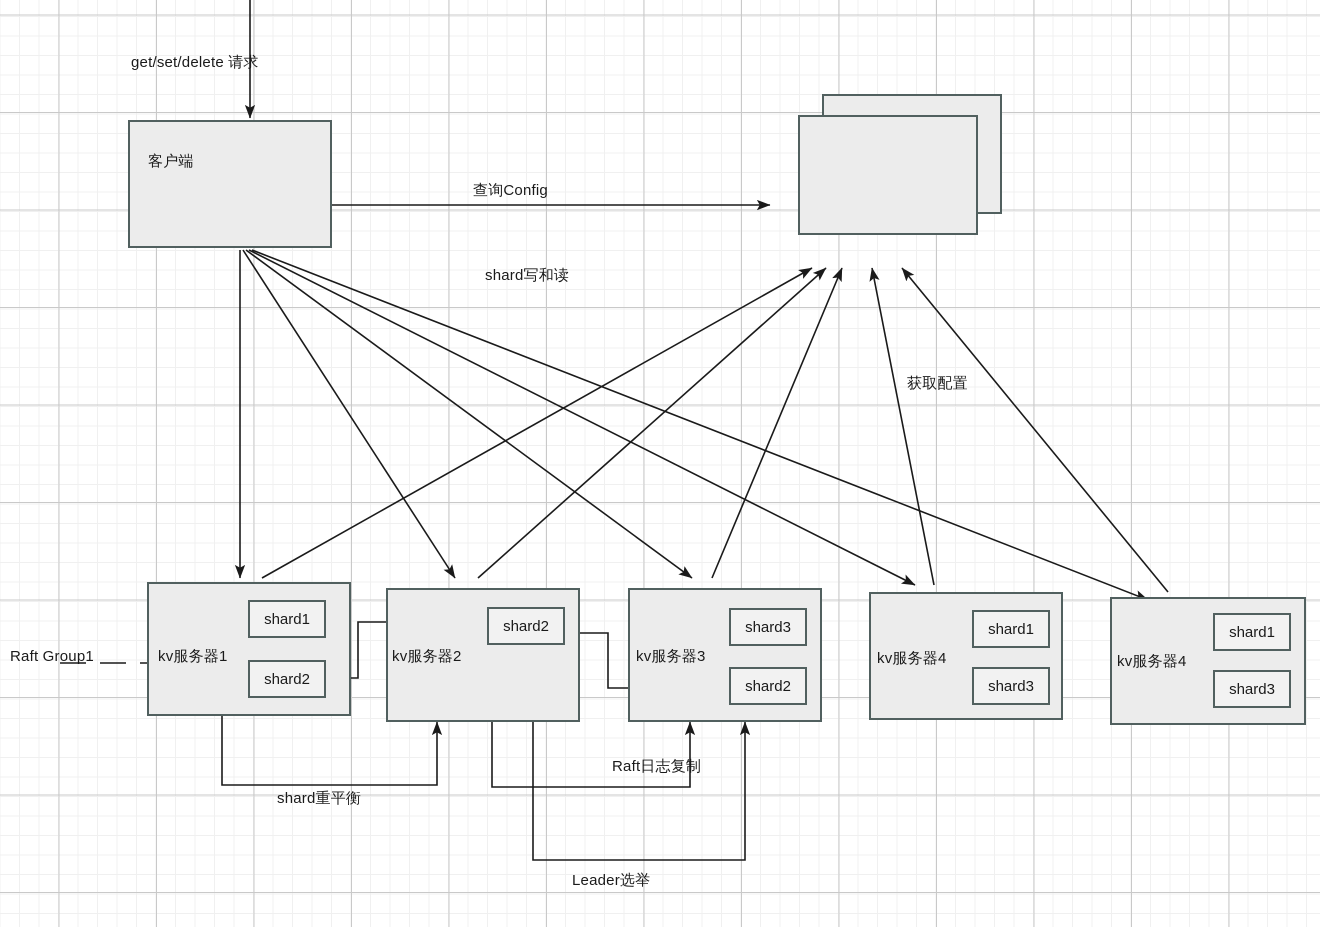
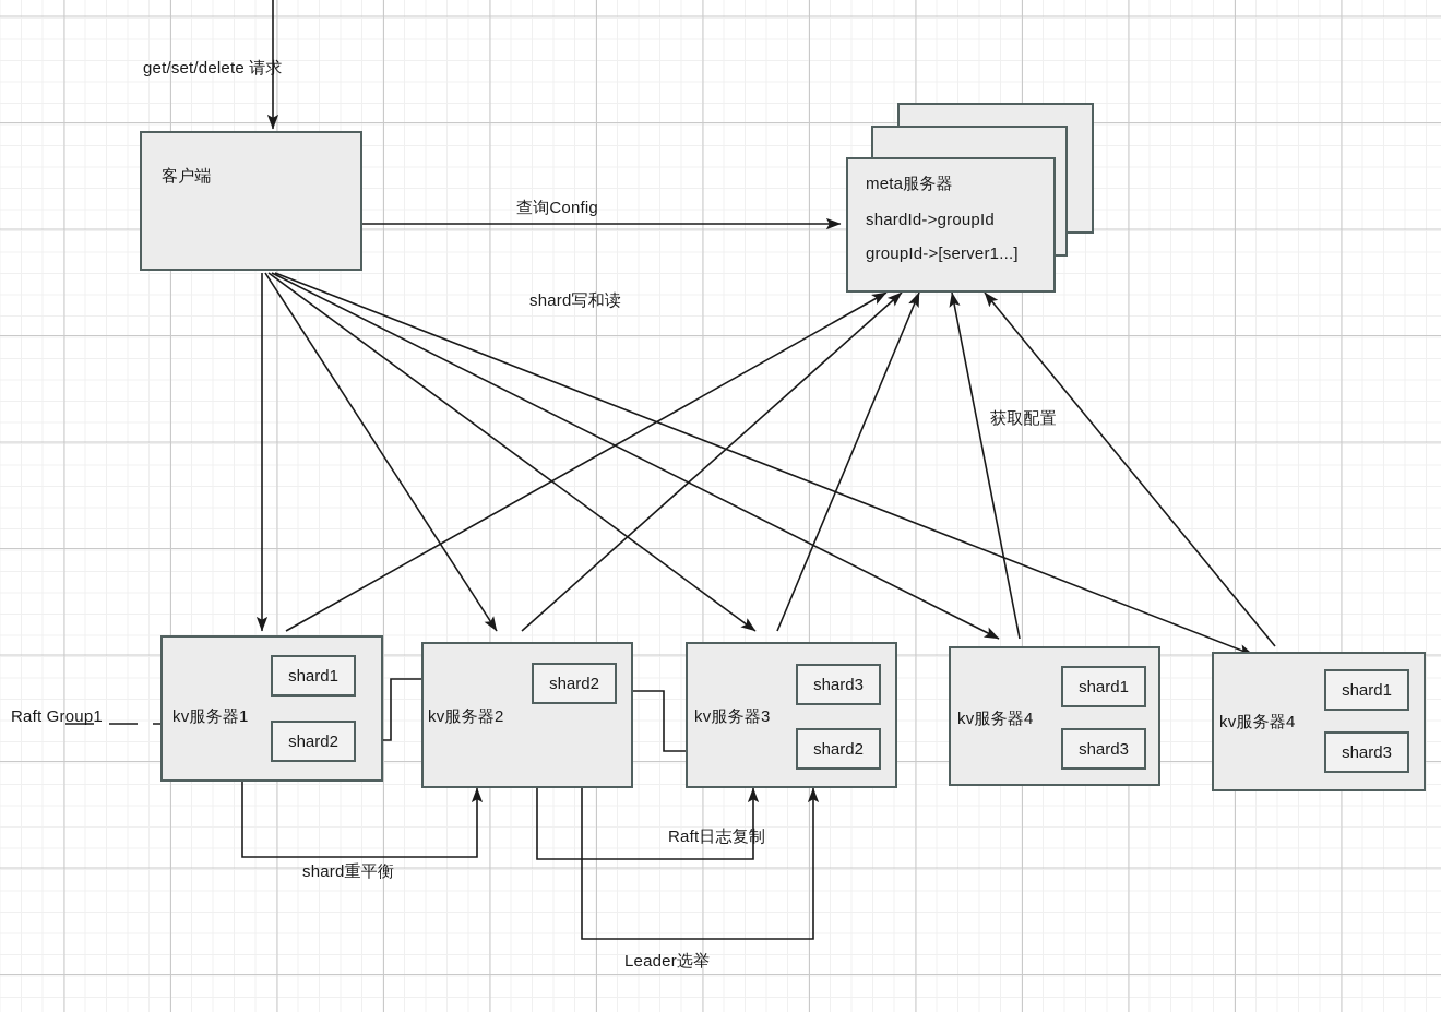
  客户端
+ meta服务器
+ shardId->groupId
+ groupId->[server1...]
  kv服务器1
  shard1
  shard2
  kv服务器2
  shard2
  kv服务器3
  shard3
  shard2
  kv服务器4
  shard1
  shard3
  kv服务器4
  shard1
  shard3
  get/set/delete 请求
  查询Config
  shard写和读
  获取配置
  Raft Group1
  shard重平衡
  Raft日志复制
  Leader选举
